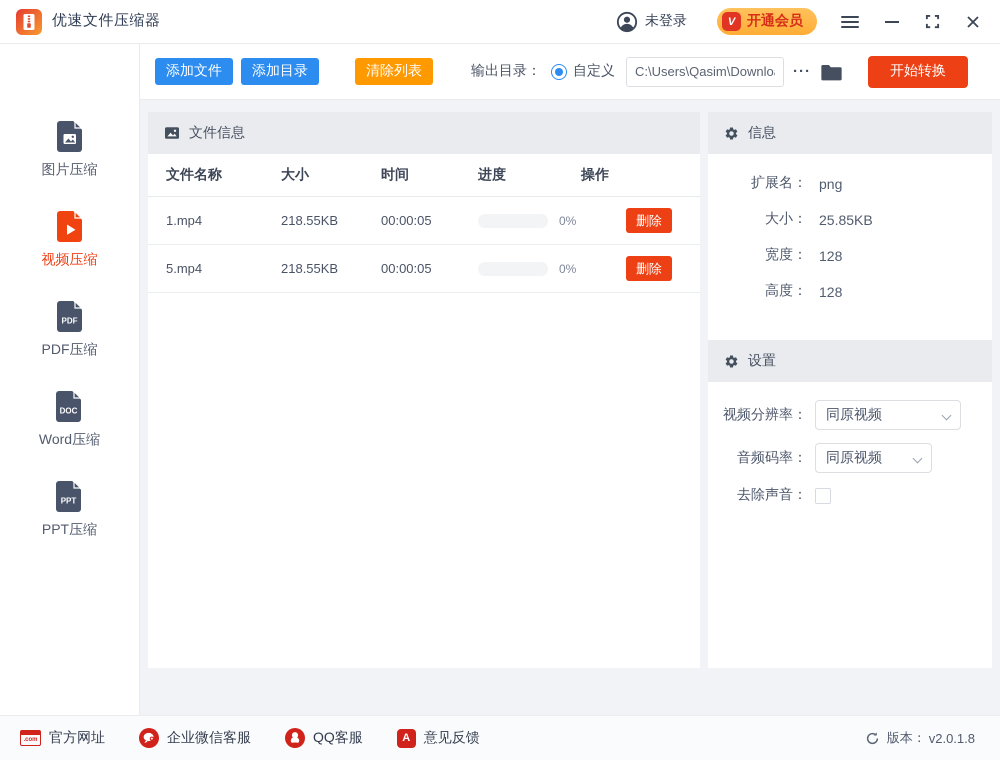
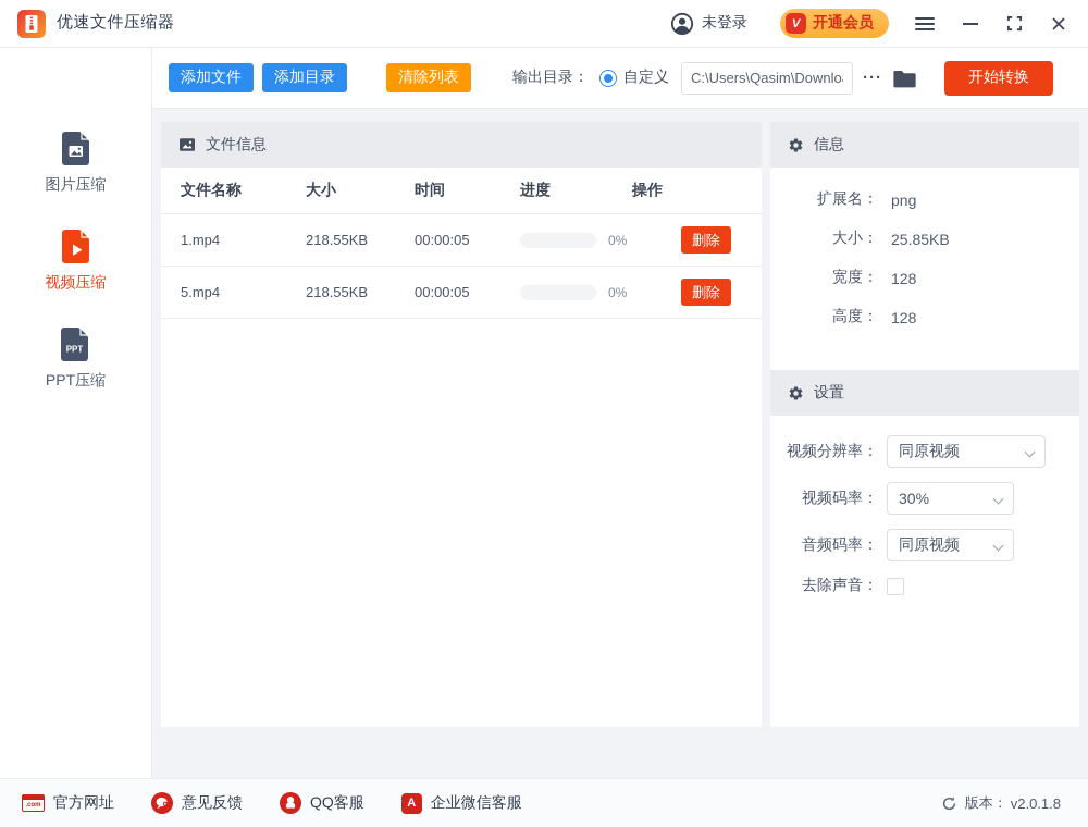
  优速文件压缩器
  未登录
  V
  开通会员
  图片压缩
  视频压缩
- PDF
- PDF压缩
- DOC
- Word压缩
  PPT
  PPT压缩
  添加文件
  添加目录
  清除列表
  输出目录：
  自定义
  C:\Users\Qasim\Downlo
  ···
  开始转换
  文件信息
  文件名称
  大小
  时间
  进度
  操作
  1.mp4
  218.55KB
  00:00:05
  0%
  删除
  5.mp4
  218.55KB
  00:00:05
  0%
  删除
  信息
  扩展名：
  png
  大小：
  25.85KB
  宽度：
  128
  高度：
  128
  设置
  视频分辨率：
  同原视频
+ 视频码率：
+ 30%
  音频码率：
  同原视频
  去除声音：
  官方网址
- 企业微信客服
+ 意见反馈
  QQ客服
  A
- 意见反馈
+ 企业微信客服
  版本：
  v2.0.1.8
